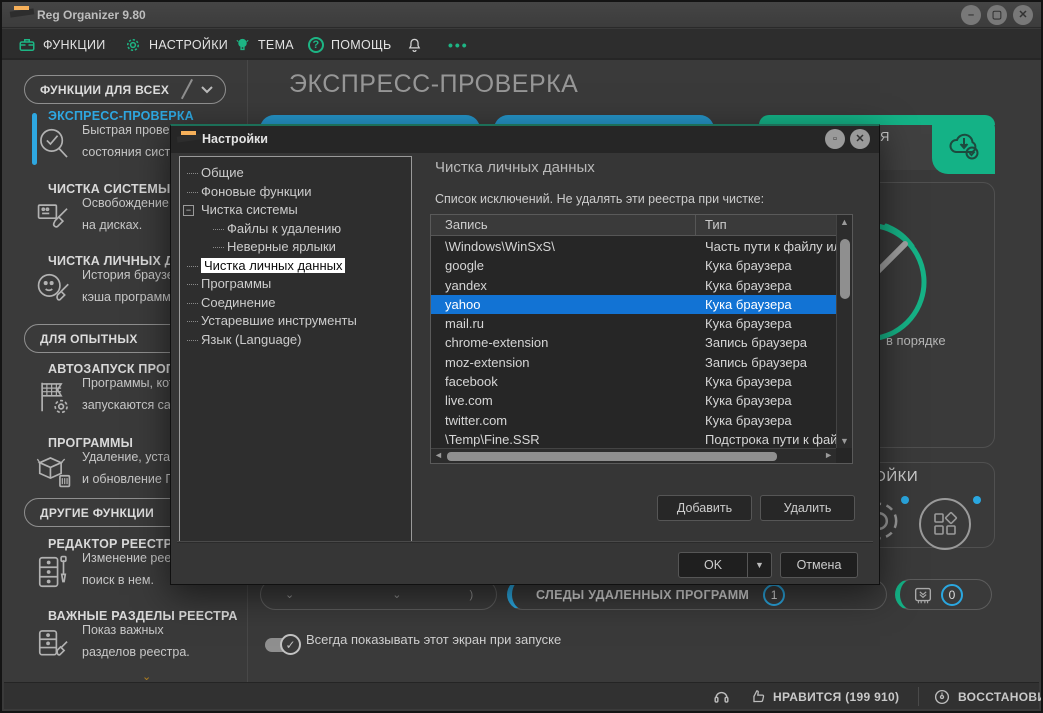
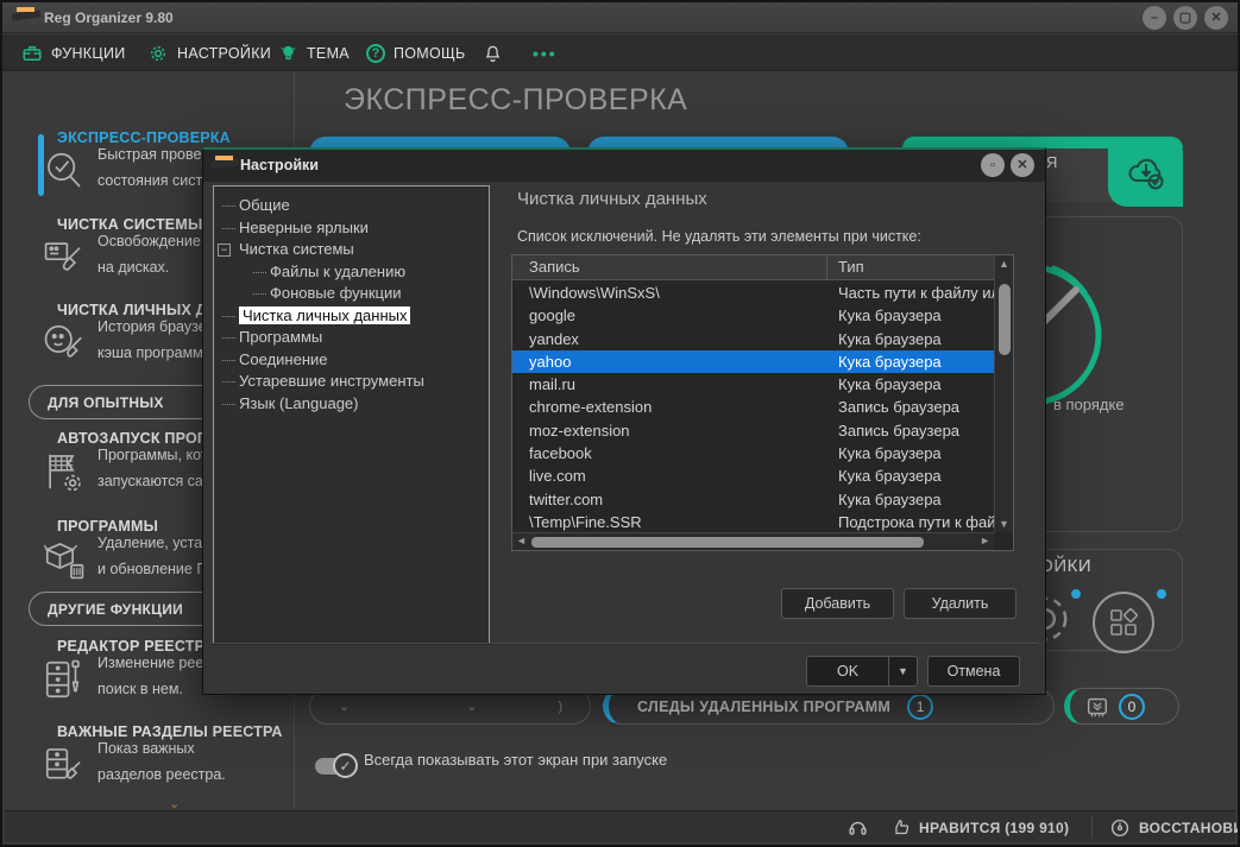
  Reg Organizer 9.80
  –
  ▢
  ✕
  ФУНКЦИИ
  НАСТРОЙКИ
  ТЕМА
  ?
  ПОМОЩЬ
  •••
- ФУНКЦИИ ДЛЯ ВСЕХ
  ЭКСПРЕСС-ПРОВЕРКА
  Быстрая прове
  состояния сист
  ЧИСТКА СИСТЕМЫ
  Освобождение
  на дисках.
  История брауз
  кэша программ
  ДЛЯ ОПЫТНЫХ
  АВТОЗАПУСК ПРО
  Программы, ко
  запускаются са
  ПРОГРАММЫ
  Удаление, уста
  и обновление
  ДРУГИЕ ФУНКЦИИ
  РЕДАКТОР РЕЕСТР
  Изменение рее
  поиск в нем.
  ВАЖНЫЕ РАЗДЕЛЫ РЕЕСТРА
  Показ важных
  разделов реестра.
  ⌄
  ЭКСПРЕСС-ПРОВЕРКА
  Я
  в порядке
  ⌄
  ⌄
  )
  СЛЕДЫ УДАЛЕННЫХ ПРОГРАММ
  1
  0
  ✓
  Всегда показывать этот экран при запуске
  НРАВИТСЯ (199 910)
  ВОССТАНОВ
  Настройки
  ▫
  ✕
  Общие
- Фоновые функции
+ Неверные ярлыки
  −
  Чистка системы
  Файлы к удалению
- Неверные ярлыки
+ Фоновые функции
  Чистка личных данных
  Программы
  Соединение
  Устаревшие инструменты
  Язык (Language)
  Чистка личных данных
- Список исключений. Не удалять эти реестра при чистке:
+ Список исключений. Не удалять эти элементы при чистке:
  Запись
  Тип
  \Windows\WinSxS\
  Часть пути к файлу и
  google
  Кука браузера
  yandex
  Кука браузера
  yahoo
  Кука браузера
  mail.ru
  Кука браузера
  chrome-extension
  Запись браузера
  moz-extension
  Запись браузера
  facebook
  Кука браузера
  live.com
  Кука браузера
  twitter.com
  Кука браузера
  \Temp\Fine.SSR
  Подстрока пути к фай
  ▲
  ▼
  ◄
  ►
  Добавить
  Удалить
  OK
  ▼
  Отмена
